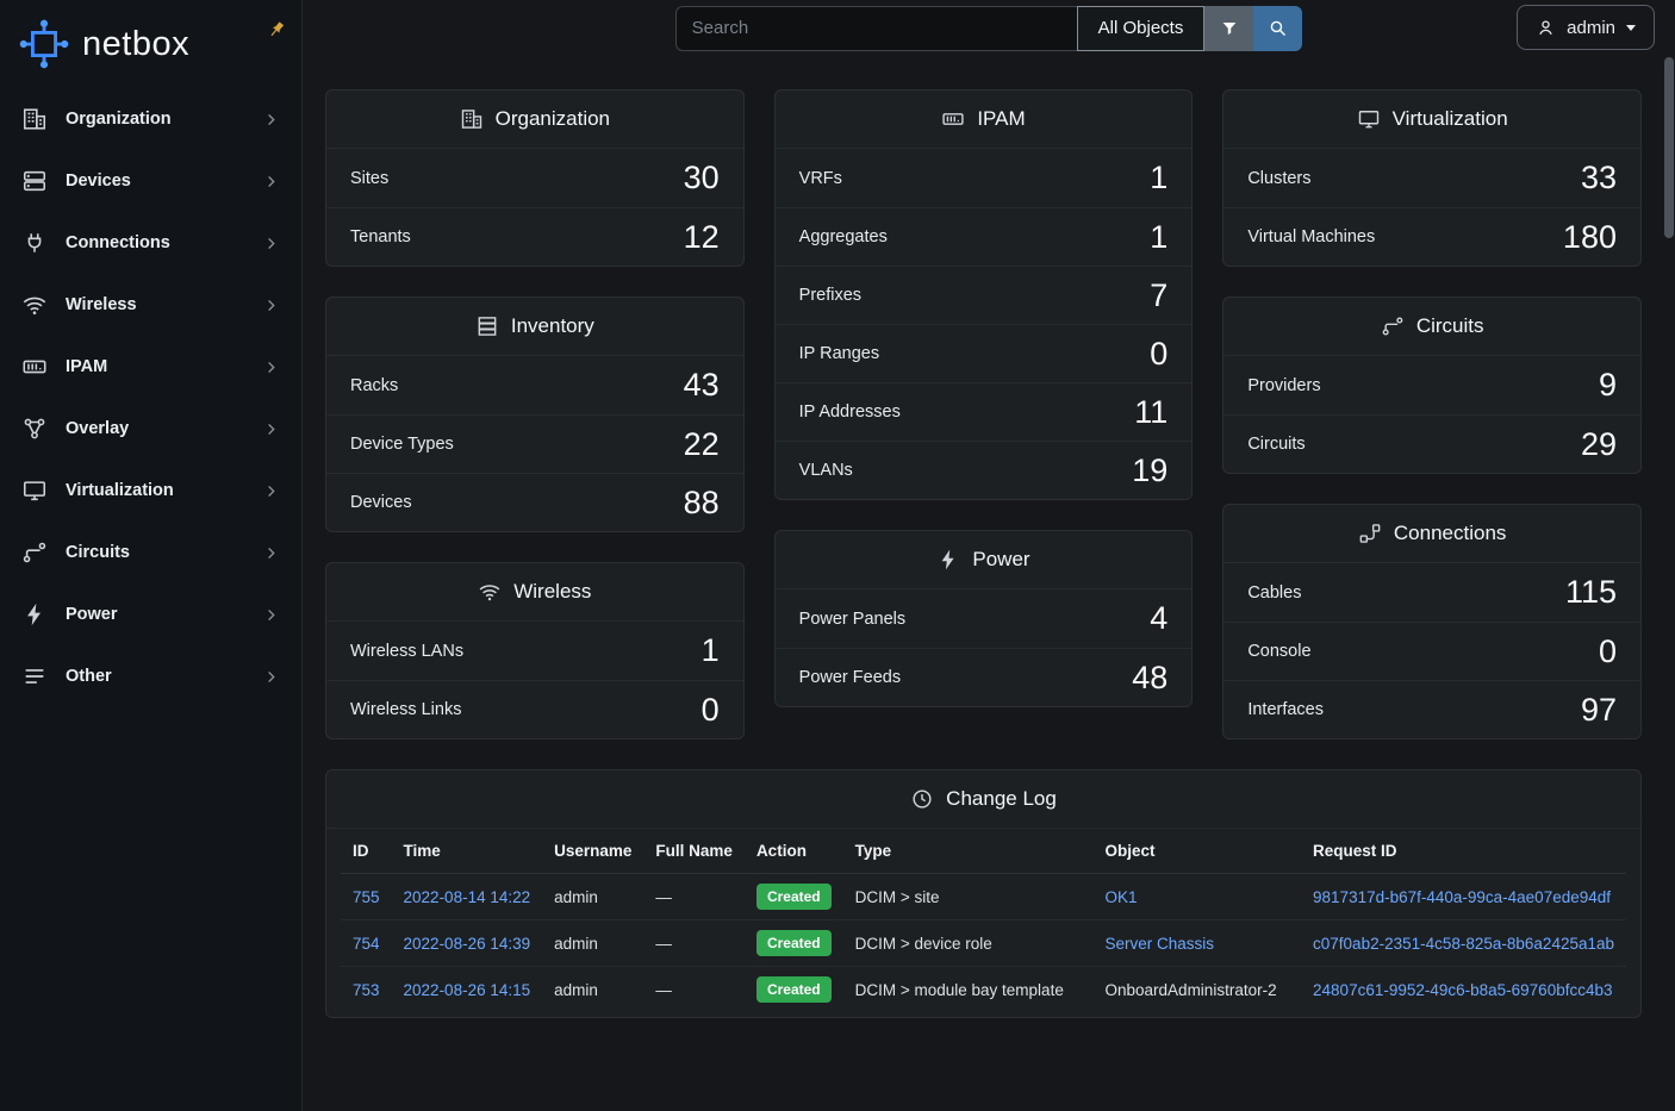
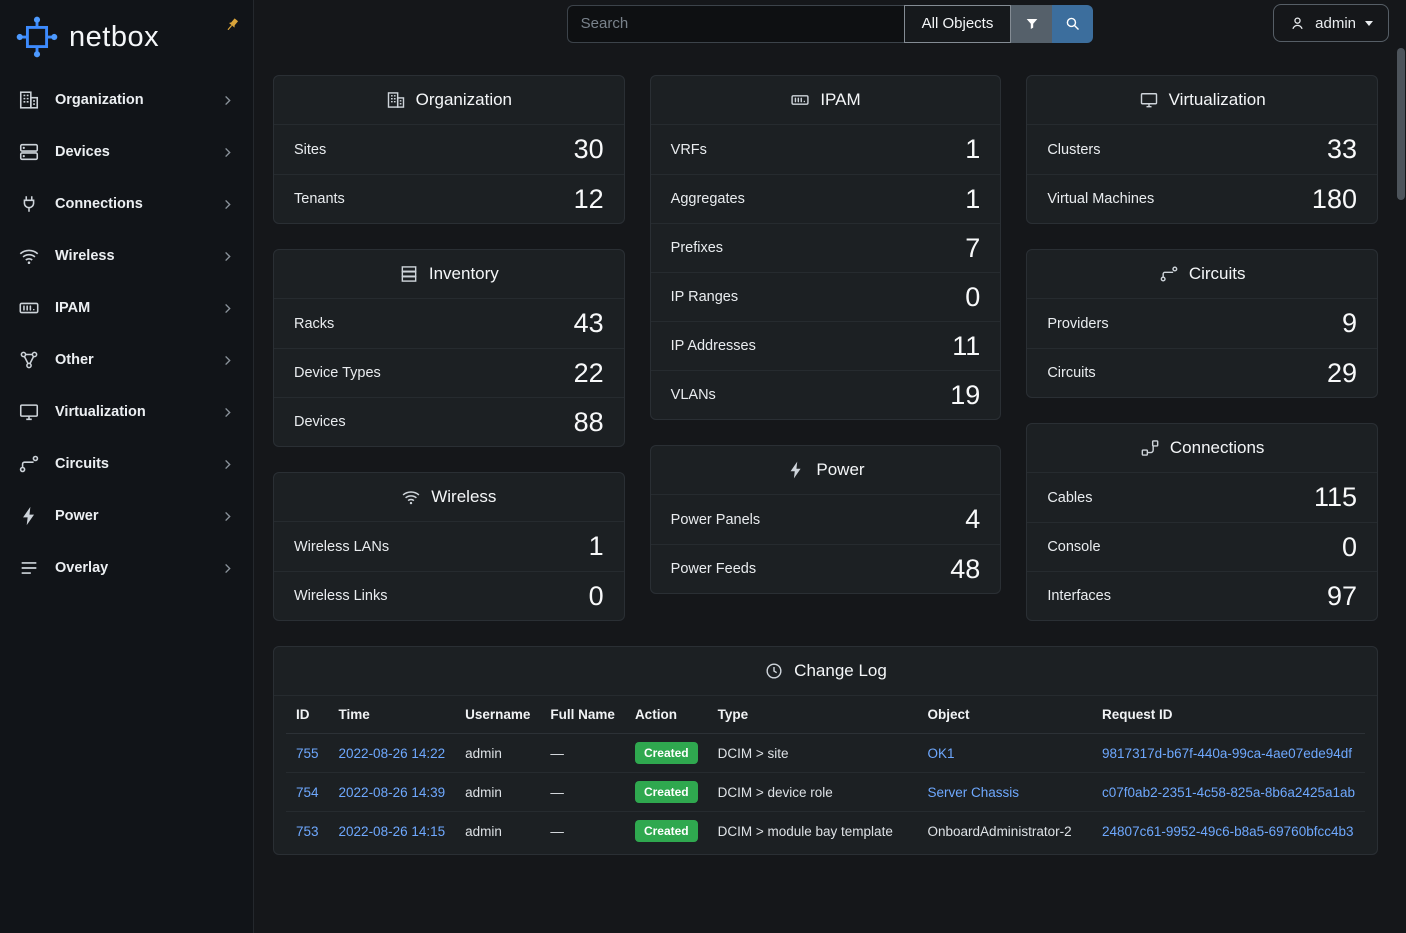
  netbox
  Organization
  Devices
  Connections
  Wireless
  IPAM
- Overlay
+ Other
  Virtualization
  Circuits
  Power
- Other
+ Overlay
  Search
  All Objects
  admin
  Organization
  Sites
  30
  Tenants
  12
  Inventory
  Racks
  43
  Device Types
  22
  Devices
  88
  Wireless
  Wireless LANs
  1
  Wireless Links
  0
  IPAM
  VRFs
  1
  Aggregates
  1
  Prefixes
  7
  IP Ranges
  0
  IP Addresses
  11
  VLANs
  19
  Power
  Power Panels
  4
  Power Feeds
  48
  Virtualization
  Clusters
  33
  Virtual Machines
  180
  Circuits
  Providers
  9
  Circuits
  29
  Connections
  Cables
  115
  Console
  0
  Interfaces
  97
  Change Log
  ID	Time	Username	Full Name	Action	Type	Object	Request ID
- 755	2022-08-14 14:22	admin	—	Created	DCIM > site	OK1	9817317d-b67f-440a-99ca-4ae07ede94df
+ 755	2022-08-26 14:22	admin	—	Created	DCIM > site	OK1	9817317d-b67f-440a-99ca-4ae07ede94df
  754	2022-08-26 14:39	admin	—	Created	DCIM > device role	Server Chassis	c07f0ab2-2351-4c58-825a-8b6a2425a1ab
  753	2022-08-26 14:15	admin	—	Created	DCIM > module bay template	OnboardAdministrator-2	24807c61-9952-49c6-b8a5-69760bfcc4b3
